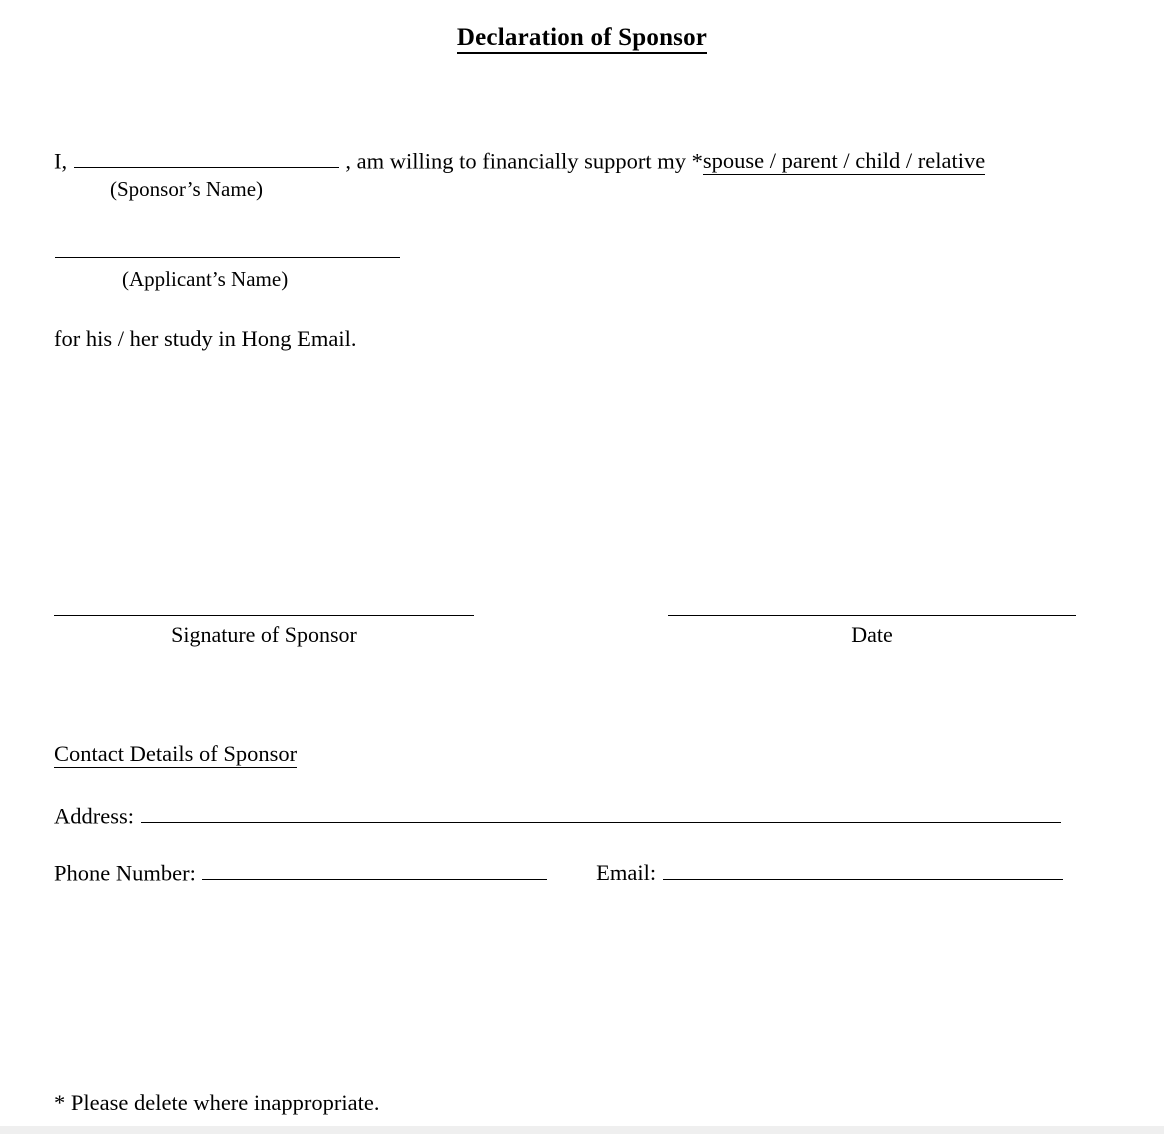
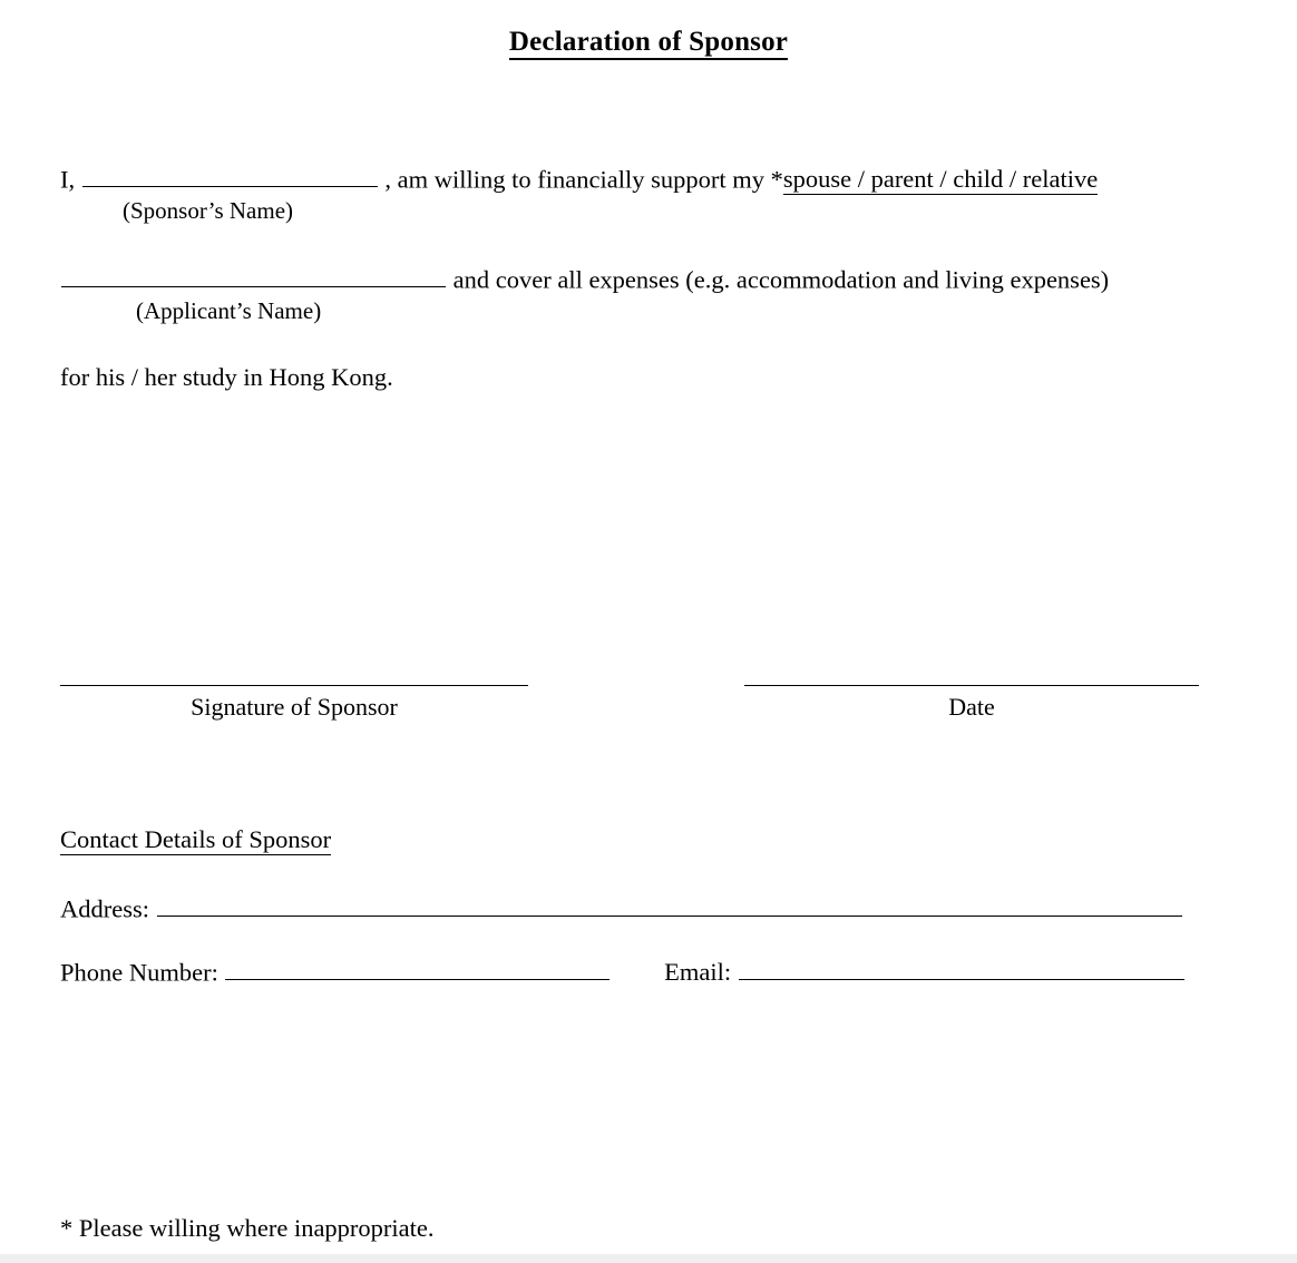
  Declaration of Sponsor
  I, , am willing to financially support my *spouse / parent / child / relative
  (Sponsor’s Name)
+ and cover all expenses (e.g. accommodation and living expenses)
  (Applicant’s Name)
- for his / her study in Hong Email.
+ for his / her study in Hong Kong.
  Signature of Sponsor
  Date
  Contact Details of Sponsor
  Address:
  Phone Number: Email:
- * Please delete where inappropriate.
+ * Please willing where inappropriate.
